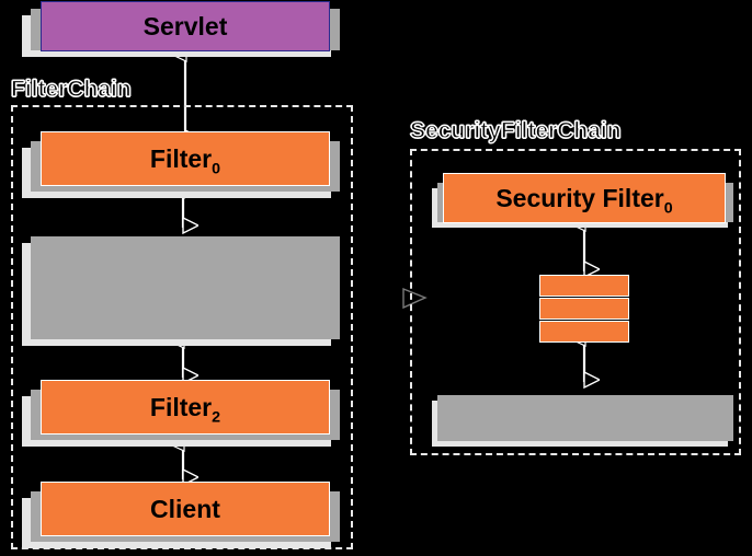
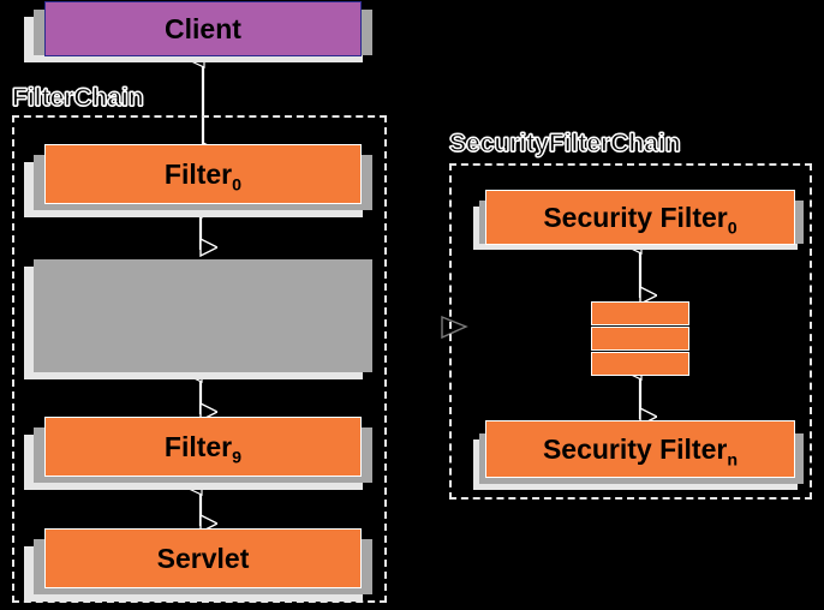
  FilterChain
  SecurityFilterChain
- Servlet
+ Client
  Filter0
- Filter2
+ Filter9
- Client
+ Servlet
  Security Filter0
+ Security Filtern
